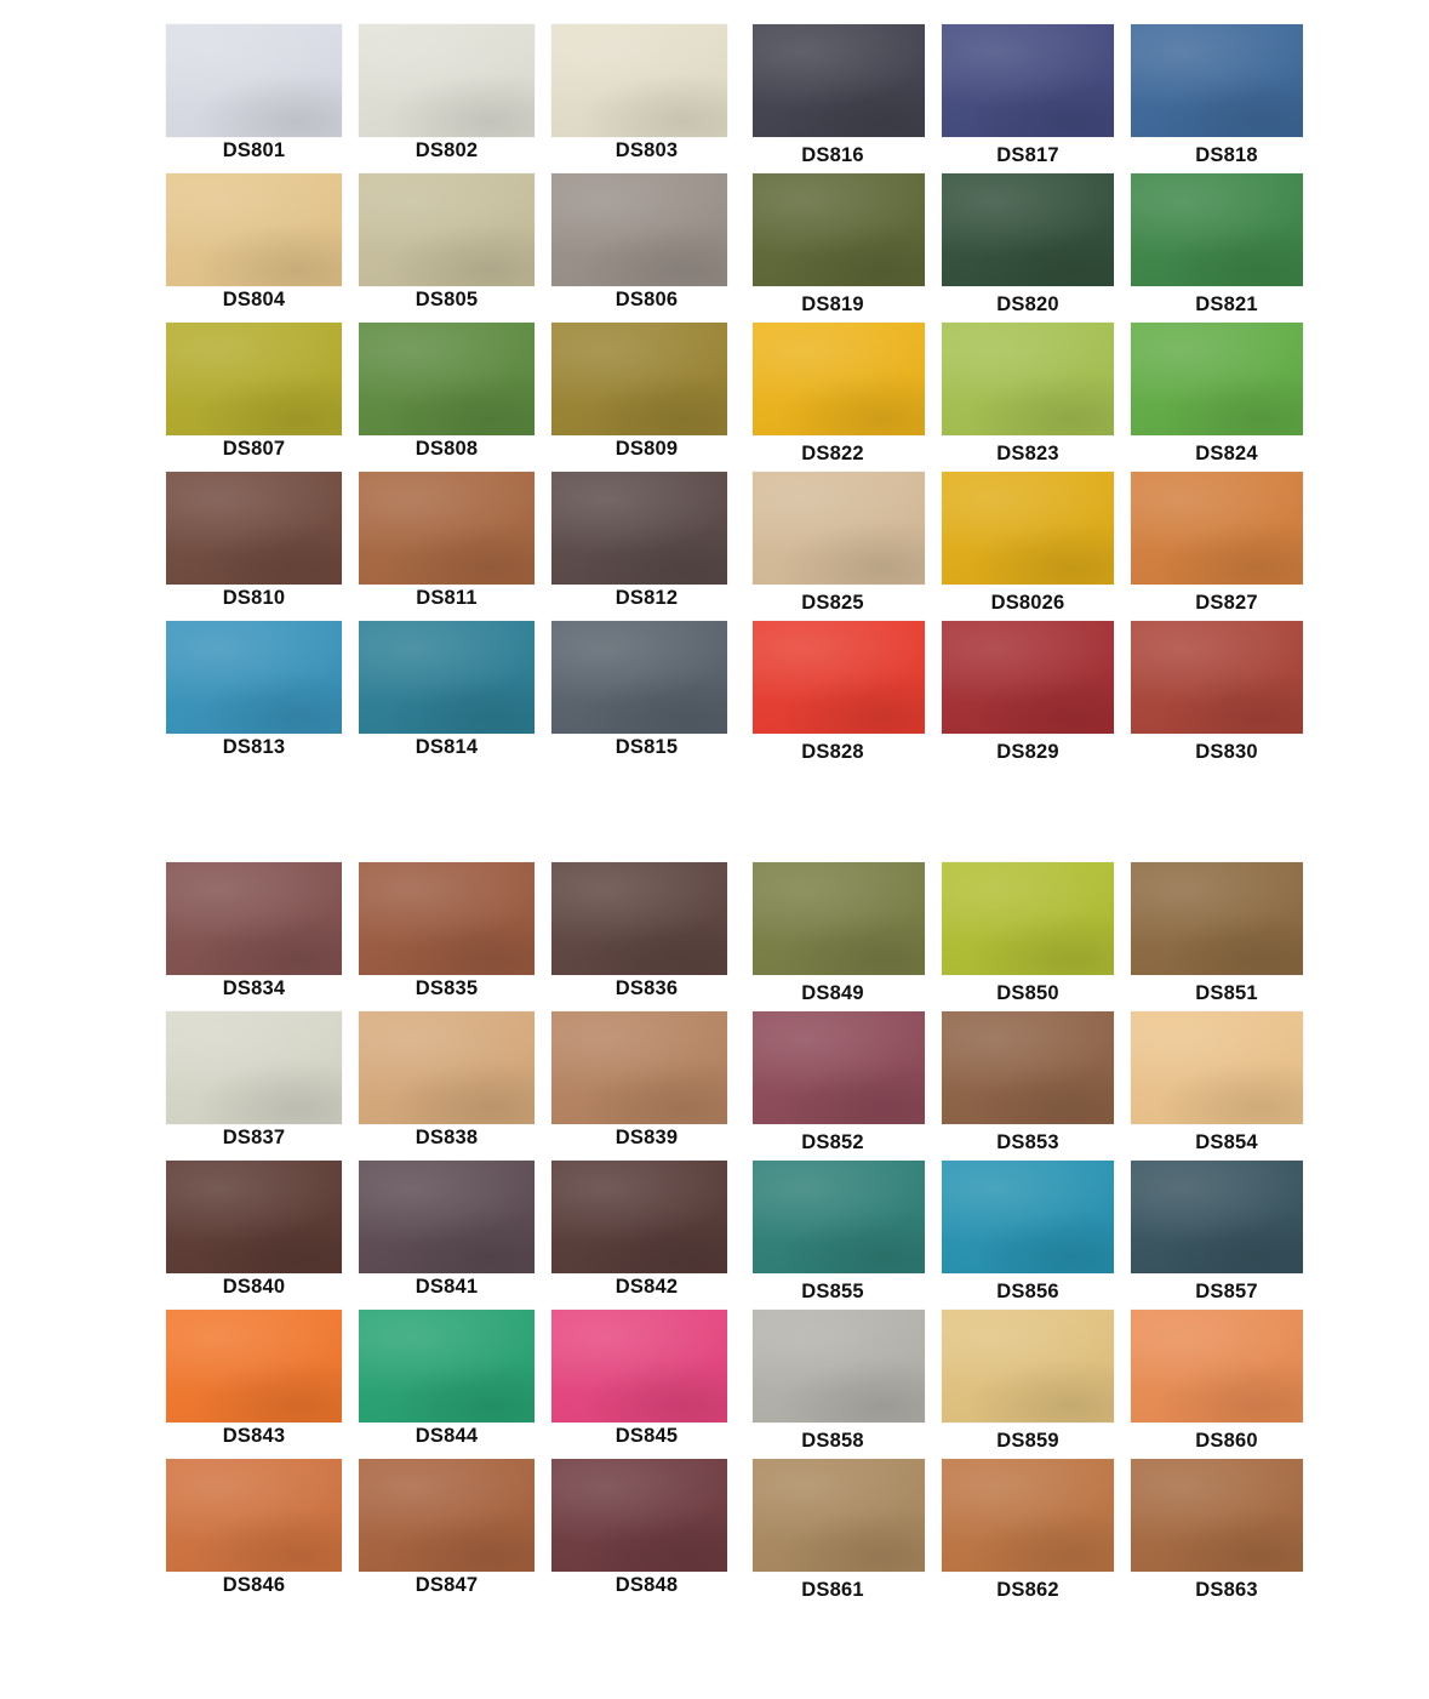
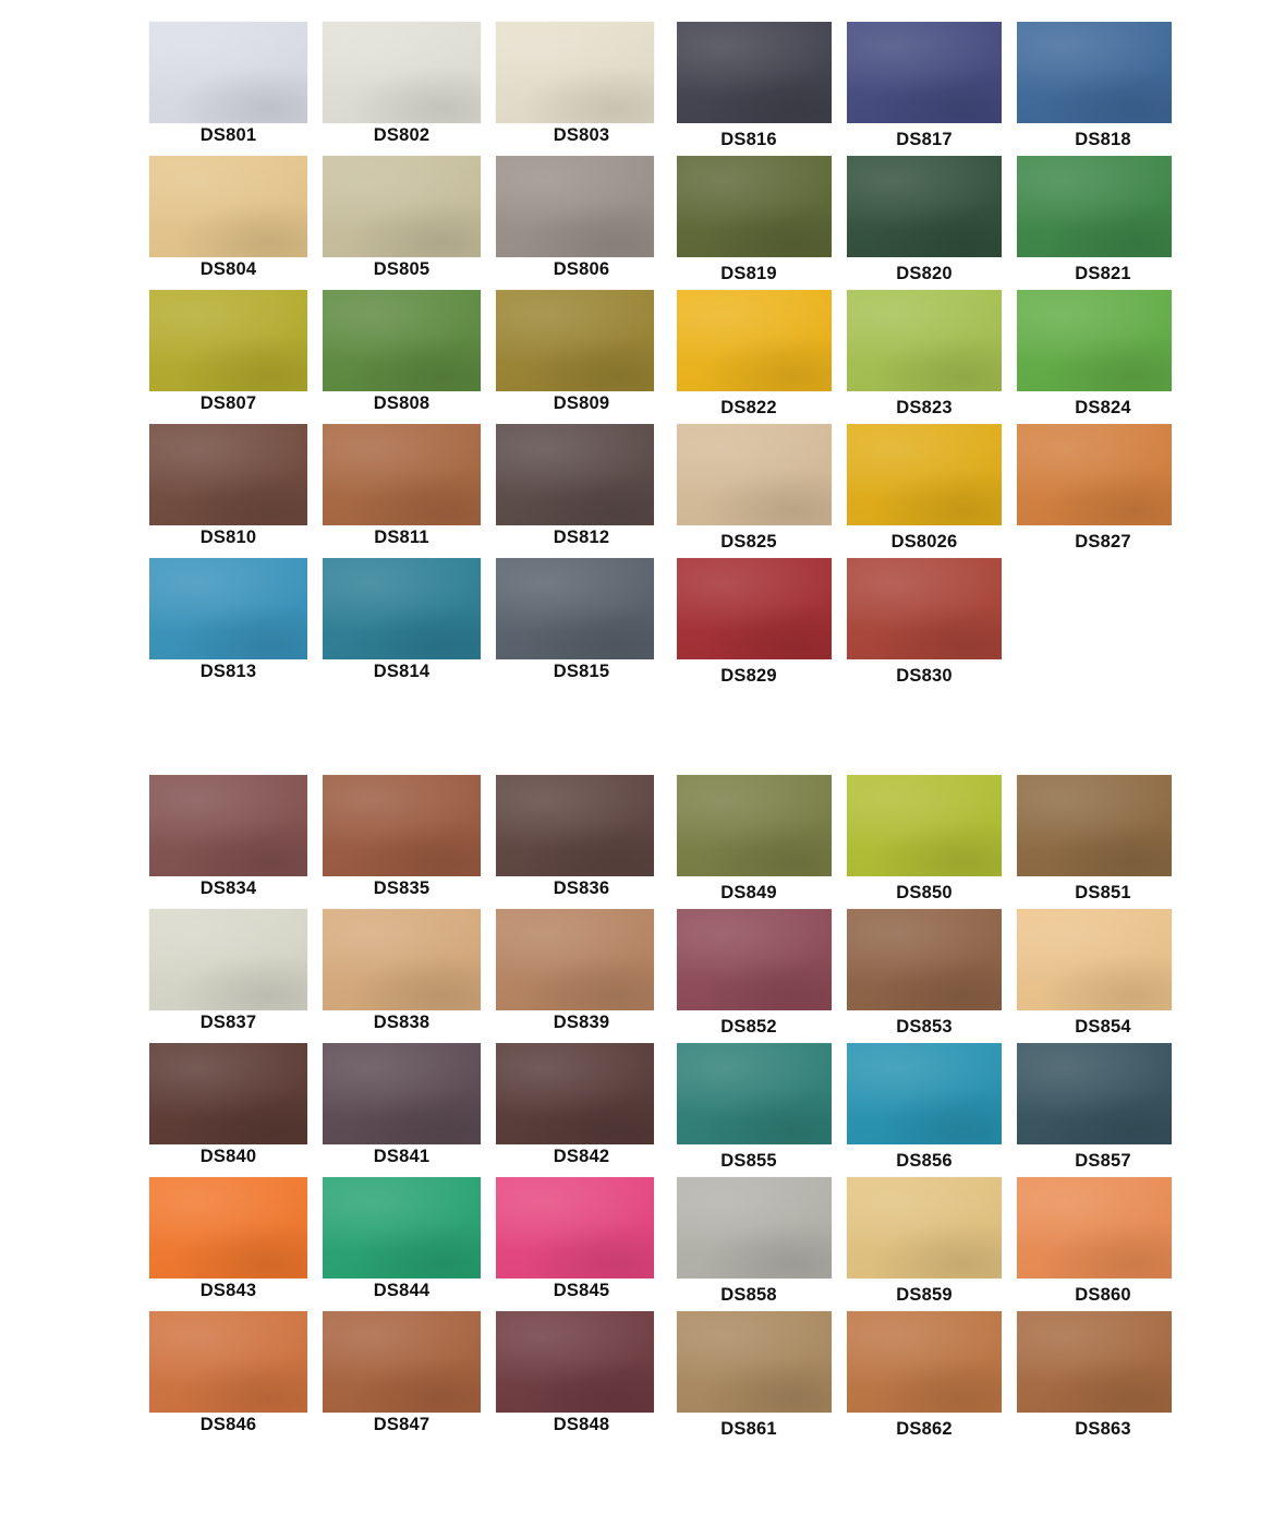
  DS801
  DS802
  DS803
  DS816
  DS817
  DS818
  DS804
  DS805
  DS806
  DS819
  DS820
  DS821
  DS807
  DS808
  DS809
  DS822
  DS823
  DS824
  DS810
  DS811
  DS812
  DS825
  DS8026
  DS827
  DS813
  DS814
  DS815
- DS828
  DS829
  DS830
  DS834
  DS835
  DS836
  DS849
  DS850
  DS851
  DS837
  DS838
  DS839
  DS852
  DS853
  DS854
  DS840
  DS841
  DS842
  DS855
  DS856
  DS857
  DS843
  DS844
  DS845
  DS858
  DS859
  DS860
  DS846
  DS847
  DS848
  DS861
  DS862
  DS863
